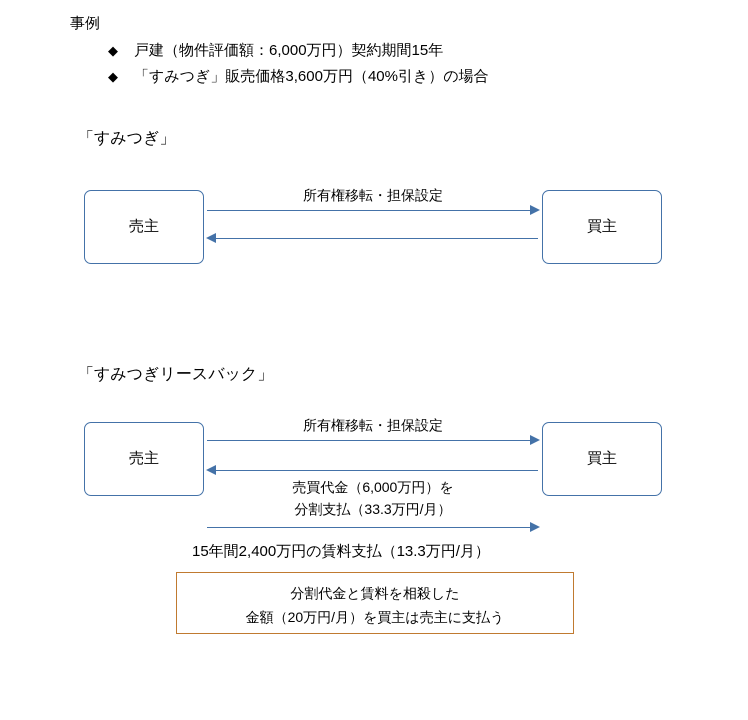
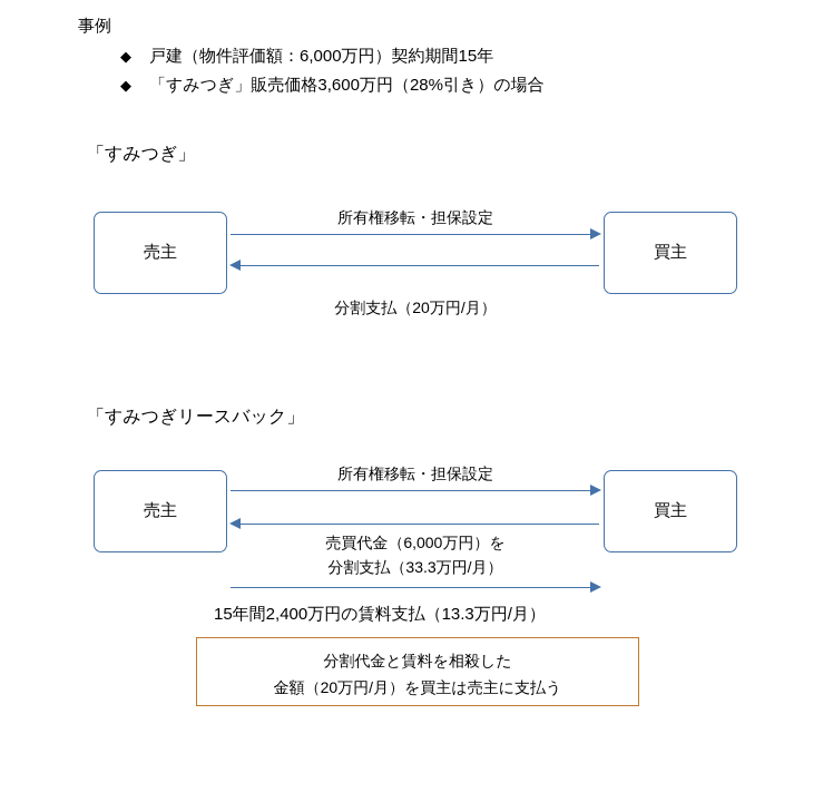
  事例
  ◆
  戸建（物件評価額：6,000万円）契約期間15年
  ◆
- 「すみつぎ」販売価格3,600万円（40%引き）の場合
+ 「すみつぎ」販売価格3,600万円（28%引き）の場合
  「すみつぎ」
  売主
  買主
  所有権移転・担保設定
+ 分割支払（20万円/月）
  「すみつぎリースバック」
  売主
  買主
  所有権移転・担保設定
  売買代金（6,000万円）を
  分割支払（33.3万円/月）
  15年間2,400万円の賃料支払（13.3万円/月）
  分割代金と賃料を相殺した
  金額（20万円/月）を買主は売主に支払う
